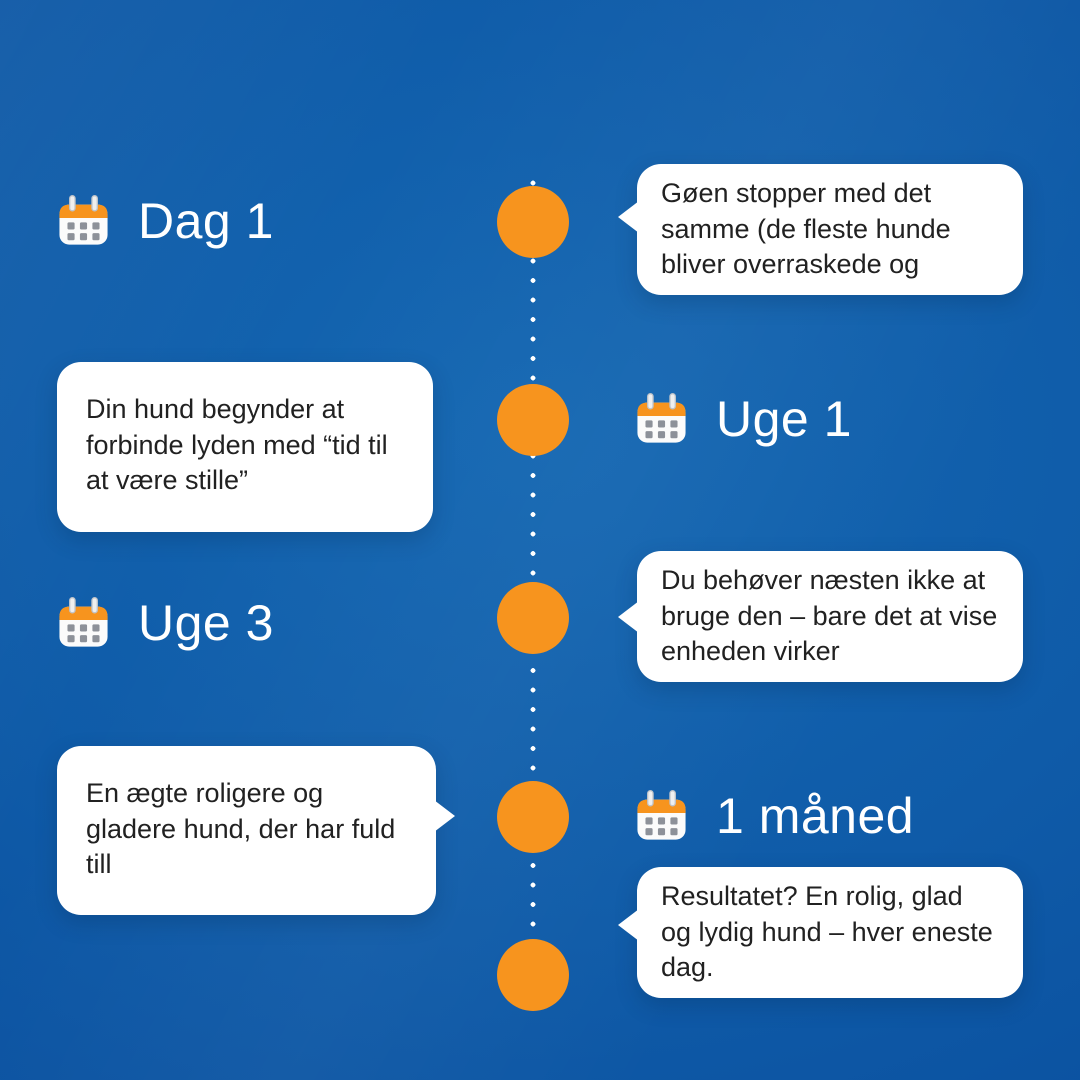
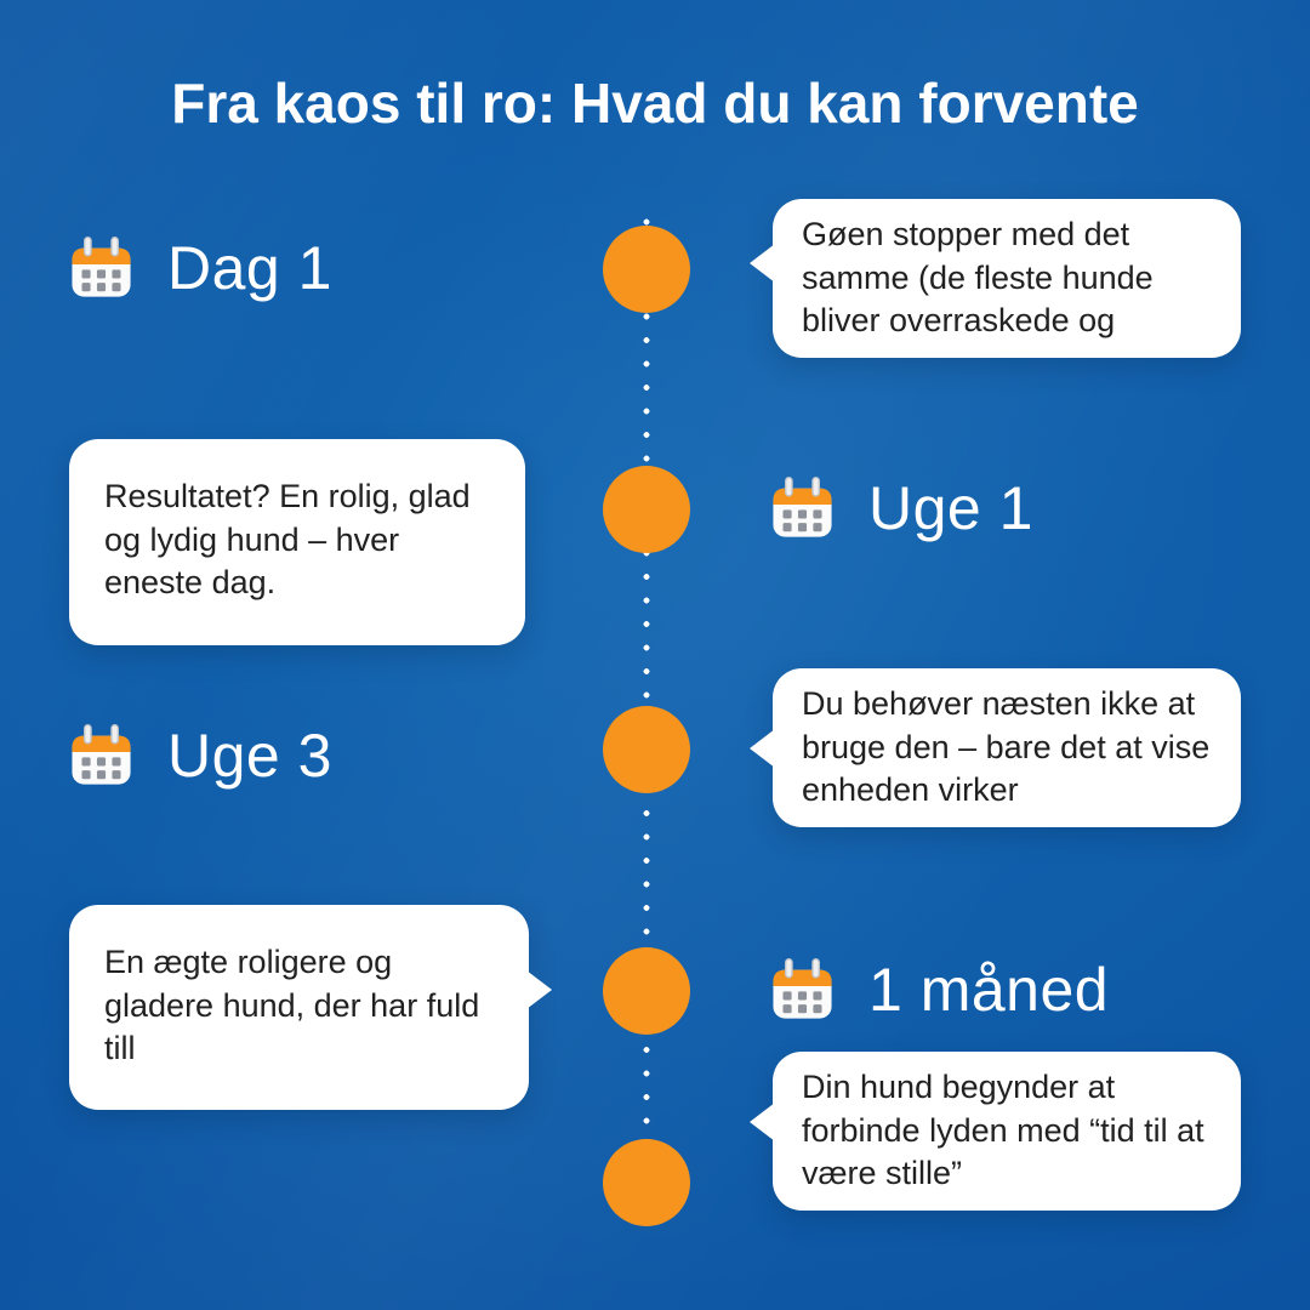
+ Fra kaos til ro: Hvad du kan forvente
  Dag 1
  Uge 1
  Uge 3
  1 måned
  Gøen stopper med det samme (de fleste hunde bliver overraskede og
- Din hund begynder at forbinde lyden med “tid til at være stille”
+ Resultatet? En rolig, glad og lydig hund – hver eneste dag.
  Du behøver næsten ikke at bruge den – bare det at vise enheden virker
  En ægte roligere og gladere hund, der har fuld till
- Resultatet? En rolig, glad og lydig hund – hver eneste dag.
+ Din hund begynder at forbinde lyden med “tid til at være stille”
